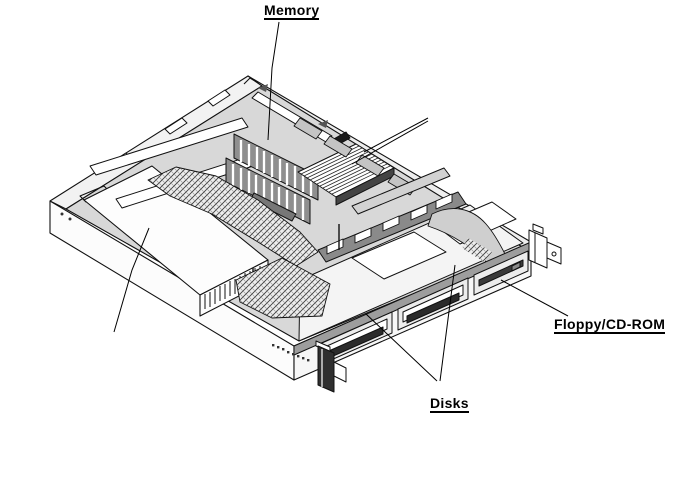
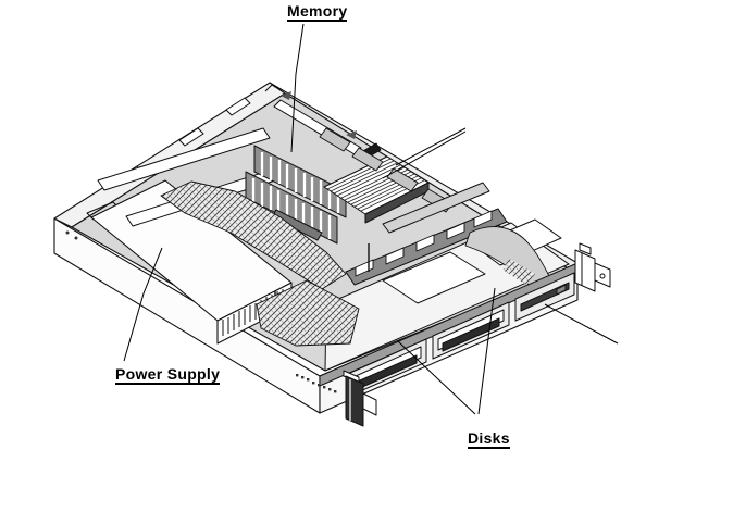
  Memory
+ Power Supply
  Disks
- Floppy/CD-ROM
